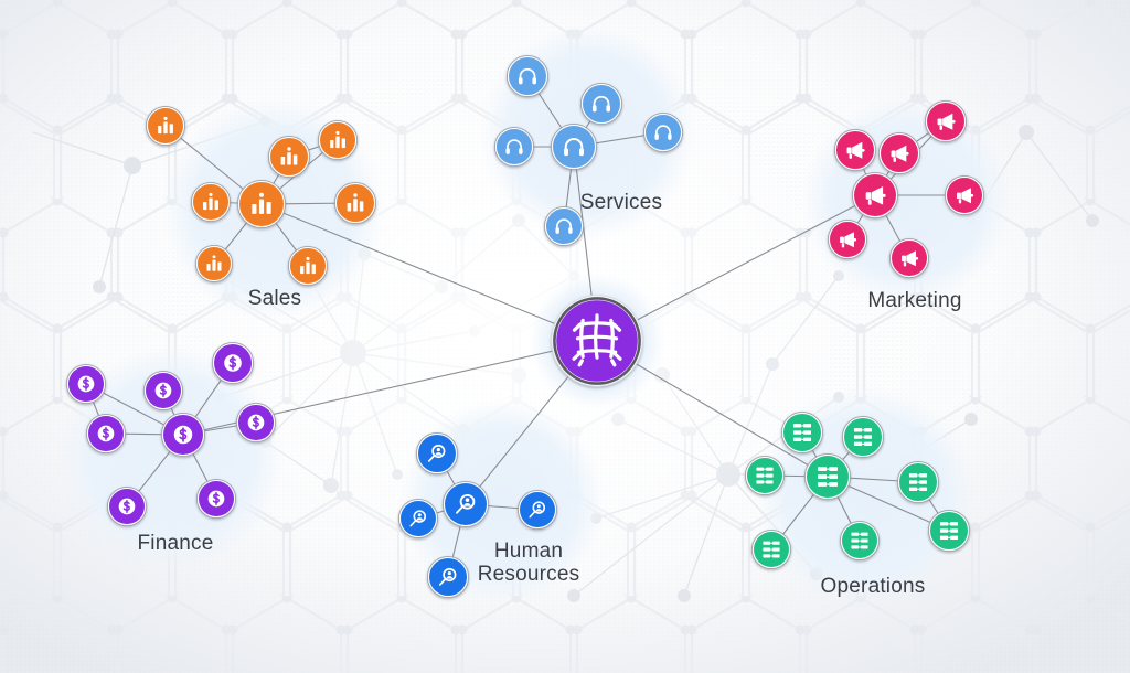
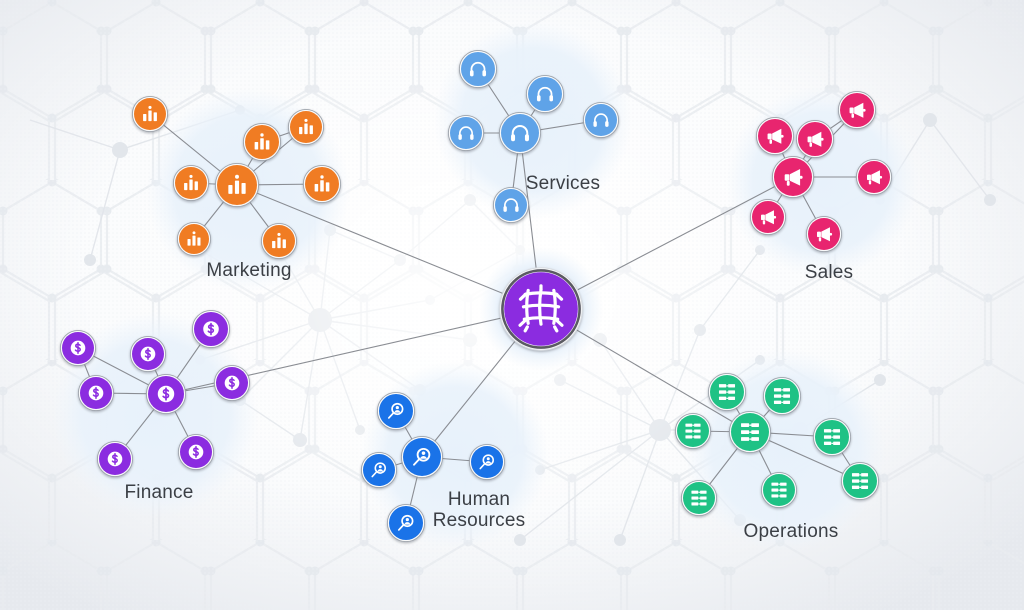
- Sales
+ Marketing
  Services
- Marketing
+ Sales
  Finance
  Human
  Resources
  Operations
